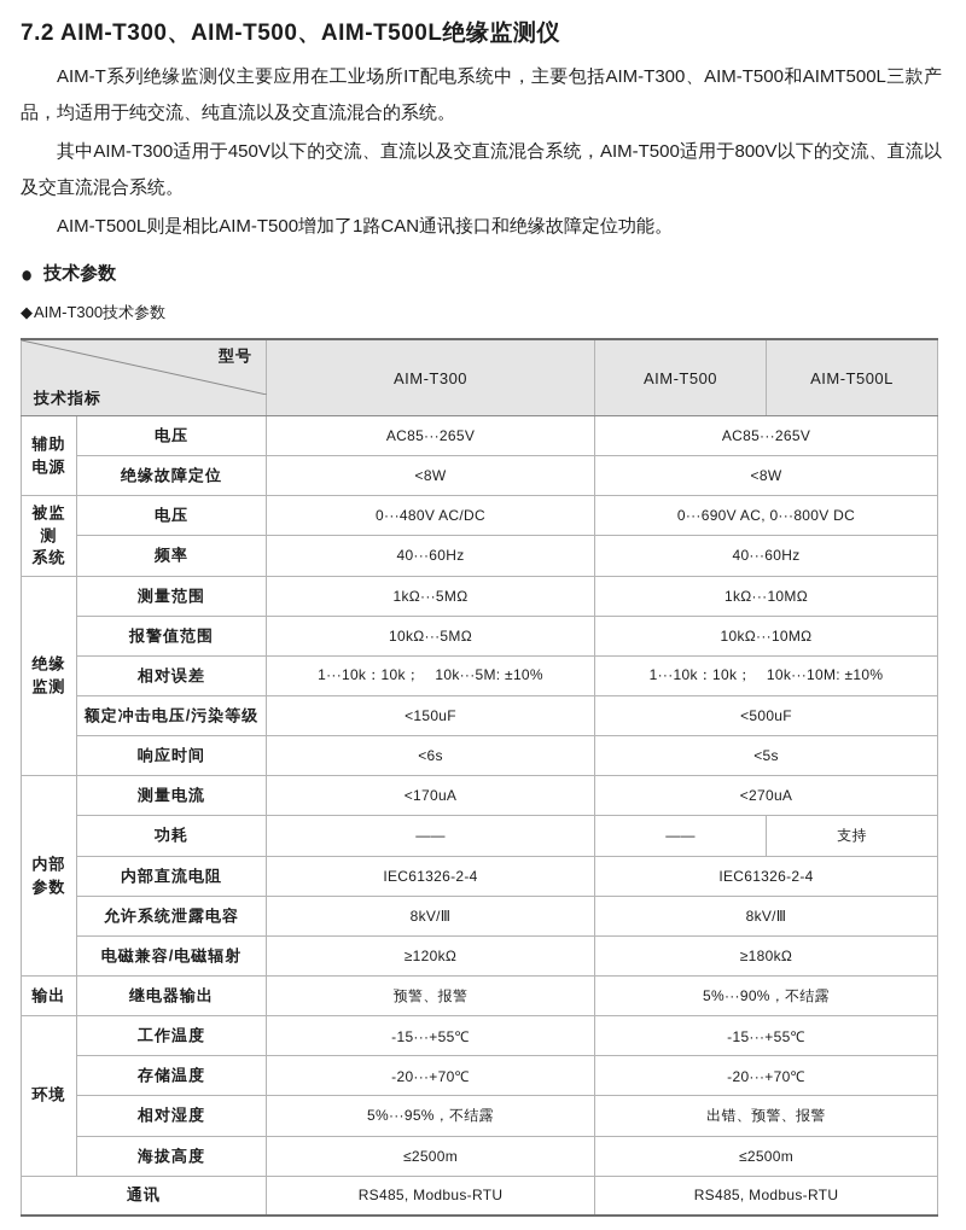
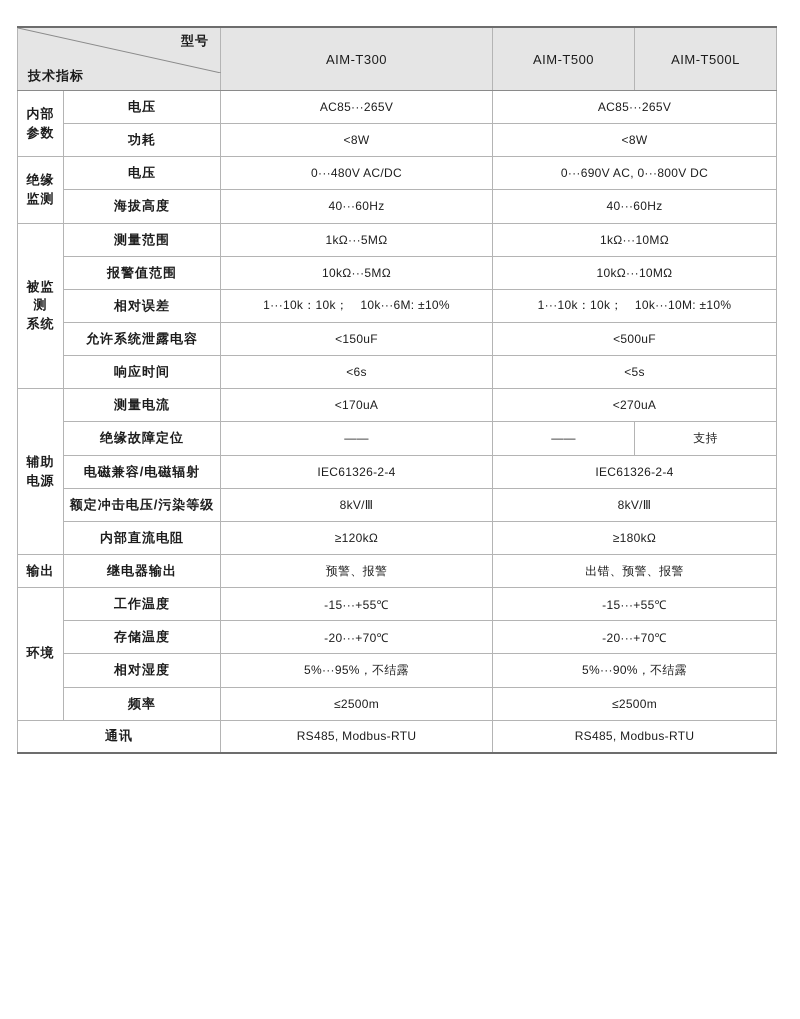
- 7.2 AIM-T300、AIM-T500、AIM-T500L绝缘监测仪
- AIM-T系列绝缘监测仪主要应用在工业场所IT配电系统中，主要包括AIM-T300、AIM-T500和AIMT500L三款产品，均适用于纯交流、纯直流以及交直流混合的系统。
- 其中AIM-T300适用于450V以下的交流、直流以及交直流混合系统，AIM-T500适用于800V以下的交流、直流以及交直流混合系统。
- AIM-T500L则是相比AIM-T500增加了1路CAN通讯接口和绝缘故障定位功能。
- ●
- 技术参数
- ◆
- AIM-T300技术参数
  型号 技术指标	AIM-T300	AIM-T500	AIM-T500L
- 辅助 电源	电压	AC85···265V	AC85···265V
+ 内部 参数	电压	AC85···265V	AC85···265V
- 绝缘故障定位	<8W	<8W
+ 功耗	<8W	<8W
- 被监测 系统	电压	0···480V AC/DC	0···690V AC, 0···800V DC
+ 绝缘 监测	电压	0···480V AC/DC	0···690V AC, 0···800V DC
- 频率	40···60Hz	40···60Hz
+ 海拔高度	40···60Hz	40···60Hz
- 绝缘 监测	测量范围	1kΩ···5MΩ	1kΩ···10MΩ
+ 被监测 系统	测量范围	1kΩ···5MΩ	1kΩ···10MΩ
  报警值范围	10kΩ···5MΩ	10kΩ···10MΩ
- 相对误差	1···10k：10k； 10k···5M: ±10%	1···10k：10k； 10k···10M: ±10%
+ 相对误差	1···10k：10k； 10k···6M: ±10%	1···10k：10k； 10k···10M: ±10%
- 额定冲击电压/污染等级	<150uF	<500uF
+ 允许系统泄露电容	<150uF	<500uF
  响应时间	<6s	<5s
- 内部 参数	测量电流	<170uA	<270uA
+ 辅助 电源	测量电流	<170uA	<270uA
- 功耗	——	——	支持
+ 绝缘故障定位	——	——	支持
- 内部直流电阻	IEC61326-2-4	IEC61326-2-4
+ 电磁兼容/电磁辐射	IEC61326-2-4	IEC61326-2-4
- 允许系统泄露电容	8kV/Ⅲ	8kV/Ⅲ
+ 额定冲击电压/污染等级	8kV/Ⅲ	8kV/Ⅲ
- 电磁兼容/电磁辐射	≥120kΩ	≥180kΩ
+ 内部直流电阻	≥120kΩ	≥180kΩ
- 输出	继电器输出	预警、报警	5%···90%，不结露
+ 输出	继电器输出	预警、报警	出错、预警、报警
  环境	工作温度	-15···+55℃	-15···+55℃
  存储温度	-20···+70℃	-20···+70℃
- 相对湿度	5%···95%，不结露	出错、预警、报警
+ 相对湿度	5%···95%，不结露	5%···90%，不结露
- 海拔高度	≤2500m	≤2500m
+ 频率	≤2500m	≤2500m
  通讯	RS485, Modbus-RTU	RS485, Modbus-RTU
